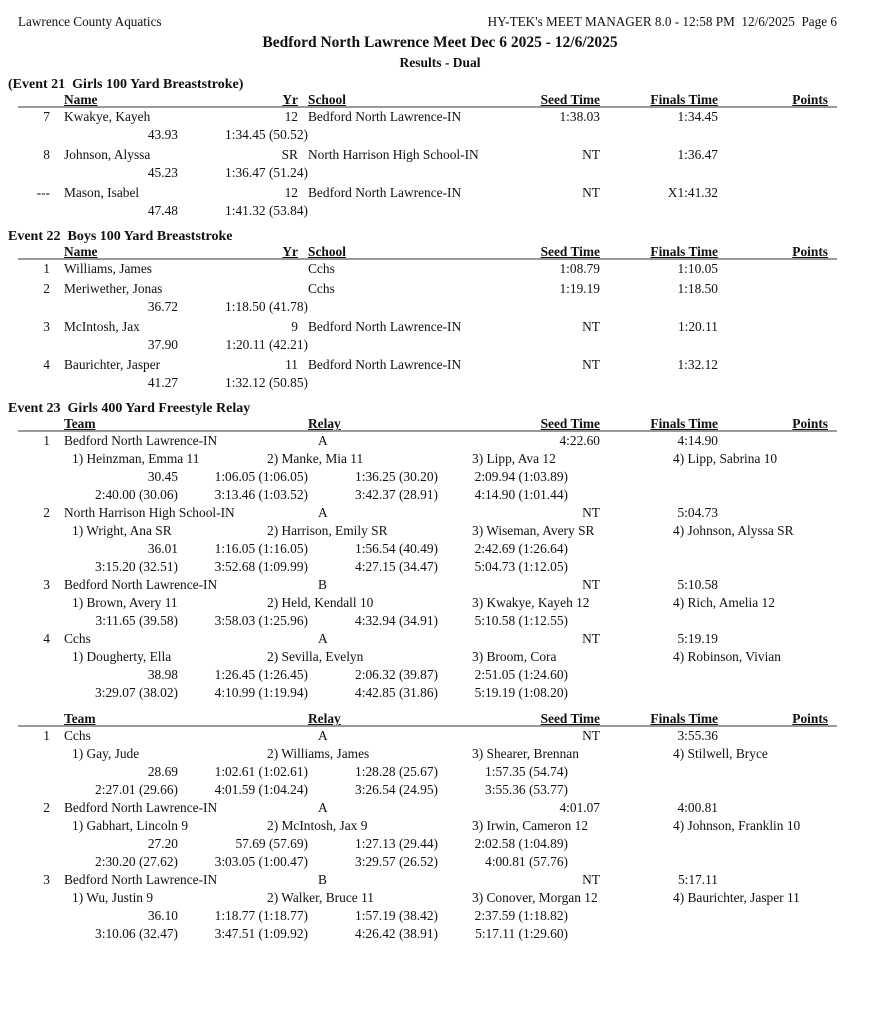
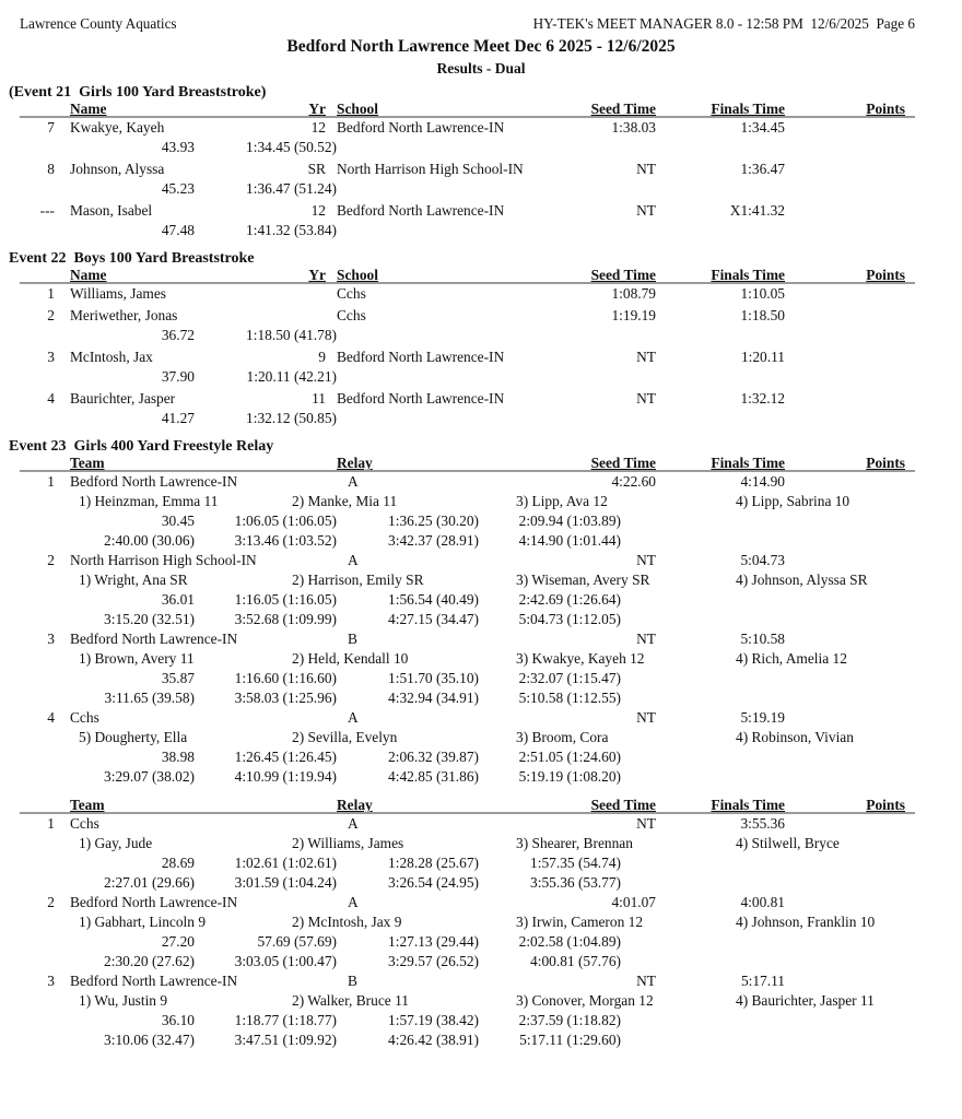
  Lawrence County Aquatics
  HY-TEK's MEET MANAGER 8.0 - 12:58 PM 12/6/2025 Page 6
  Bedford North Lawrence Meet Dec 6 2025 - 12/6/2025
  Results - Dual
  (Event 21 Girls 100 Yard Breaststroke)
  Name
  Yr
  School
  Seed Time
  Finals Time
  Points
  7
  Kwakye, Kayeh
  12
  Bedford North Lawrence-IN
  1:38.03
  1:34.45
  43.93
  1:34.45 (50.52)
  8
  Johnson, Alyssa
  SR
  North Harrison High School-IN
  NT
  1:36.47
  45.23
  1:36.47 (51.24)
  ---
  Mason, Isabel
  12
  Bedford North Lawrence-IN
  NT
  X1:41.32
  47.48
  1:41.32 (53.84)
  Event 22 Boys 100 Yard Breaststroke
  Name
  Yr
  School
  Seed Time
  Finals Time
  Points
  1
  Williams, James
  Cchs
  1:08.79
  1:10.05
  2
  Meriwether, Jonas
  Cchs
  1:19.19
  1:18.50
  36.72
  1:18.50 (41.78)
  3
  McIntosh, Jax
  9
  Bedford North Lawrence-IN
  NT
  1:20.11
  37.90
  1:20.11 (42.21)
  4
  Baurichter, Jasper
  11
  Bedford North Lawrence-IN
  NT
  1:32.12
  41.27
  1:32.12 (50.85)
  Event 23 Girls 400 Yard Freestyle Relay
  Team
  Relay
  Seed Time
  Finals Time
  Points
  1
  Bedford North Lawrence-IN
  A
  4:22.60
  4:14.90
  1) Heinzman, Emma 11
  2) Manke, Mia 11
  3) Lipp, Ava 12
  4) Lipp, Sabrina 10
  30.45
  1:06.05 (1:06.05)
  1:36.25 (30.20)
  2:09.94 (1:03.89)
  2:40.00 (30.06)
  3:13.46 (1:03.52)
  3:42.37 (28.91)
  4:14.90 (1:01.44)
  2
  North Harrison High School-IN
  A
  NT
  5:04.73
  1) Wright, Ana SR
  2) Harrison, Emily SR
  3) Wiseman, Avery SR
  4) Johnson, Alyssa SR
  36.01
  1:16.05 (1:16.05)
  1:56.54 (40.49)
  2:42.69 (1:26.64)
  3:15.20 (32.51)
  3:52.68 (1:09.99)
  4:27.15 (34.47)
  5:04.73 (1:12.05)
  3
  Bedford North Lawrence-IN
  B
  NT
  5:10.58
  1) Brown, Avery 11
  2) Held, Kendall 10
  3) Kwakye, Kayeh 12
  4) Rich, Amelia 12
+ 35.87
+ 1:16.60 (1:16.60)
+ 1:51.70 (35.10)
+ 2:32.07 (1:15.47)
  3:11.65 (39.58)
  3:58.03 (1:25.96)
  4:32.94 (34.91)
  5:10.58 (1:12.55)
  4
  Cchs
  A
  NT
  5:19.19
- 1) Dougherty, Ella
+ 5) Dougherty, Ella
  2) Sevilla, Evelyn
  3) Broom, Cora
  4) Robinson, Vivian
  38.98
  1:26.45 (1:26.45)
  2:06.32 (39.87)
  2:51.05 (1:24.60)
  3:29.07 (38.02)
  4:10.99 (1:19.94)
  4:42.85 (31.86)
  5:19.19 (1:08.20)
  Team
  Relay
  Seed Time
  Finals Time
  Points
  1
  Cchs
  A
  NT
  3:55.36
  1) Gay, Jude
  2) Williams, James
  3) Shearer, Brennan
  4) Stilwell, Bryce
  28.69
  1:02.61 (1:02.61)
  1:28.28 (25.67)
  1:57.35 (54.74)
  2:27.01 (29.66)
- 4:01.59 (1:04.24)
+ 3:01.59 (1:04.24)
  3:26.54 (24.95)
  3:55.36 (53.77)
  2
  Bedford North Lawrence-IN
  A
  4:01.07
  4:00.81
  1) Gabhart, Lincoln 9
  2) McIntosh, Jax 9
  3) Irwin, Cameron 12
  4) Johnson, Franklin 10
  27.20
  57.69 (57.69)
  1:27.13 (29.44)
  2:02.58 (1:04.89)
  2:30.20 (27.62)
  3:03.05 (1:00.47)
  3:29.57 (26.52)
  4:00.81 (57.76)
  3
  Bedford North Lawrence-IN
  B
  NT
  5:17.11
  1) Wu, Justin 9
  2) Walker, Bruce 11
  3) Conover, Morgan 12
  4) Baurichter, Jasper 11
  36.10
  1:18.77 (1:18.77)
  1:57.19 (38.42)
  2:37.59 (1:18.82)
  3:10.06 (32.47)
  3:47.51 (1:09.92)
  4:26.42 (38.91)
  5:17.11 (1:29.60)
